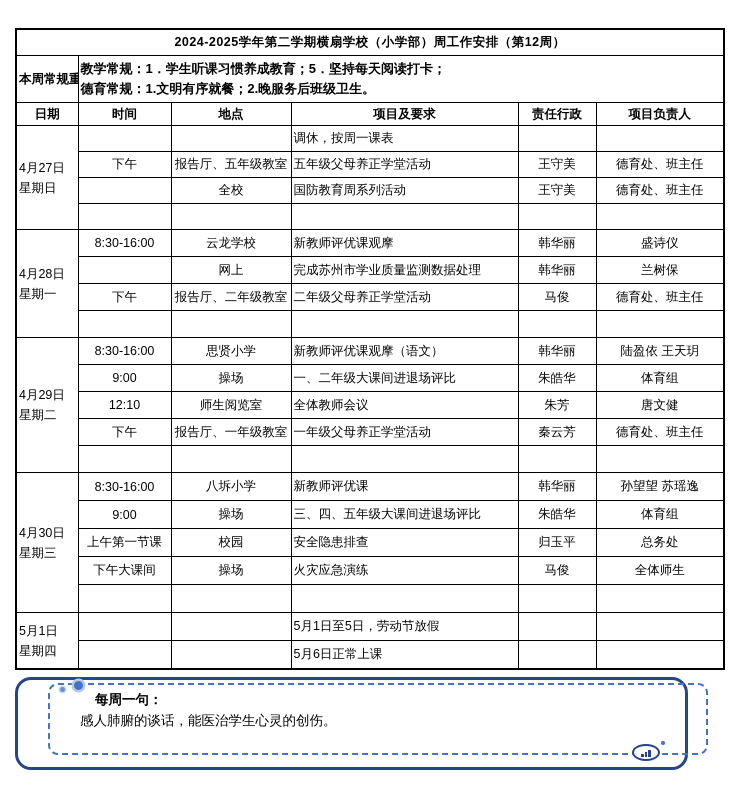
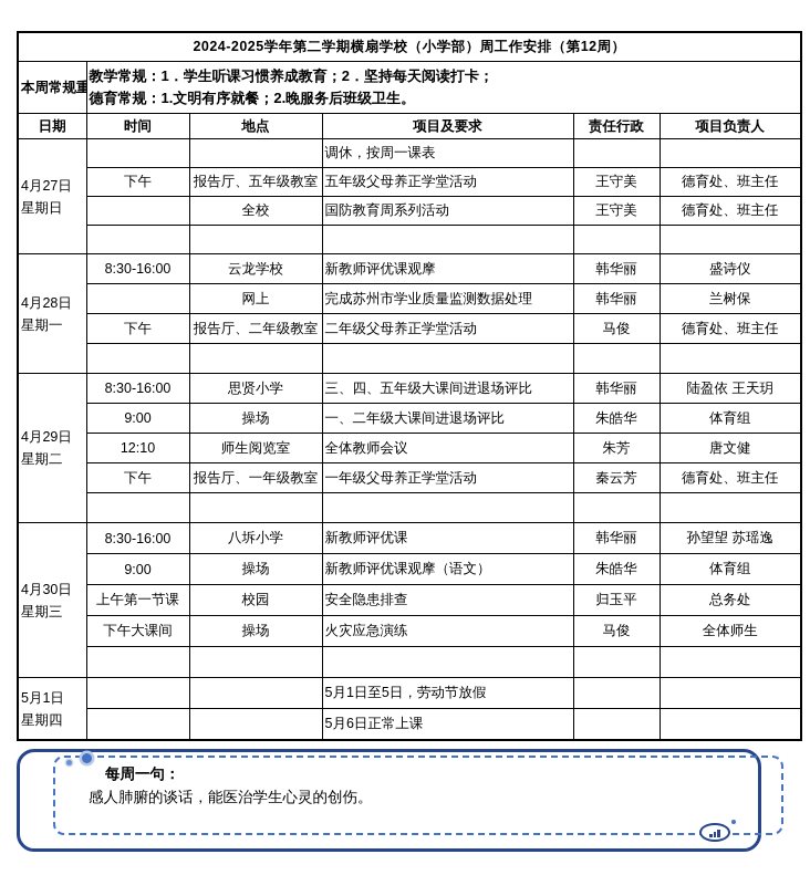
  2024-2025学年第二学期横扇学校（小学部）周工作安排（第12周）
- 本周常规重	教学常规：1．学生听课习惯养成教育；5．坚持每天阅读打卡； 德育常规：1.文明有序就餐；2.晚服务后班级卫生。
+ 本周常规重	教学常规：1．学生听课习惯养成教育；2．坚持每天阅读打卡； 德育常规：1.文明有序就餐；2.晚服务后班级卫生。
  日期	时间	地点	项目及要求	责任行政	项目负责人
  4月27日星期日			调休，按周一课表
  下午	报告厅、五年级教室	五年级父母养正学堂活动	王守美	德育处、班主任
  	全校	国防教育周系列活动	王守美	德育处、班主任
  4月28日星期一	8:30-16:00	云龙学校	新教师评优课观摩	韩华丽	盛诗仪
  	网上	完成苏州市学业质量监测数据处理	韩华丽	兰树保
  下午	报告厅、二年级教室	二年级父母养正学堂活动	马俊	德育处、班主任
- 4月29日星期二	8:30-16:00	思贤小学	新教师评优课观摩（语文）	韩华丽	陆盈依 王天玥
+ 4月29日星期二	8:30-16:00	思贤小学	三、四、五年级大课间进退场评比	韩华丽	陆盈依 王天玥
  9:00	操场	一、二年级大课间进退场评比	朱皓华	体育组
  12:10	师生阅览室	全体教师会议	朱芳	唐文健
  下午	报告厅、一年级教室	一年级父母养正学堂活动	秦云芳	德育处、班主任
  4月30日星期三	8:30-16:00	八坼小学	新教师评优课	韩华丽	孙望望 苏瑶逸
- 9:00	操场	三、四、五年级大课间进退场评比	朱皓华	体育组
+ 9:00	操场	新教师评优课观摩（语文）	朱皓华	体育组
  上午第一节课	校园	安全隐患排查	归玉平	总务处
  下午大课间	操场	火灾应急演练	马俊	全体师生
  5月1日星期四			5月1日至5日，劳动节放假
  		5月6日正常上课
  每周一句：
  感人肺腑的谈话，能医治学生心灵的创伤。
